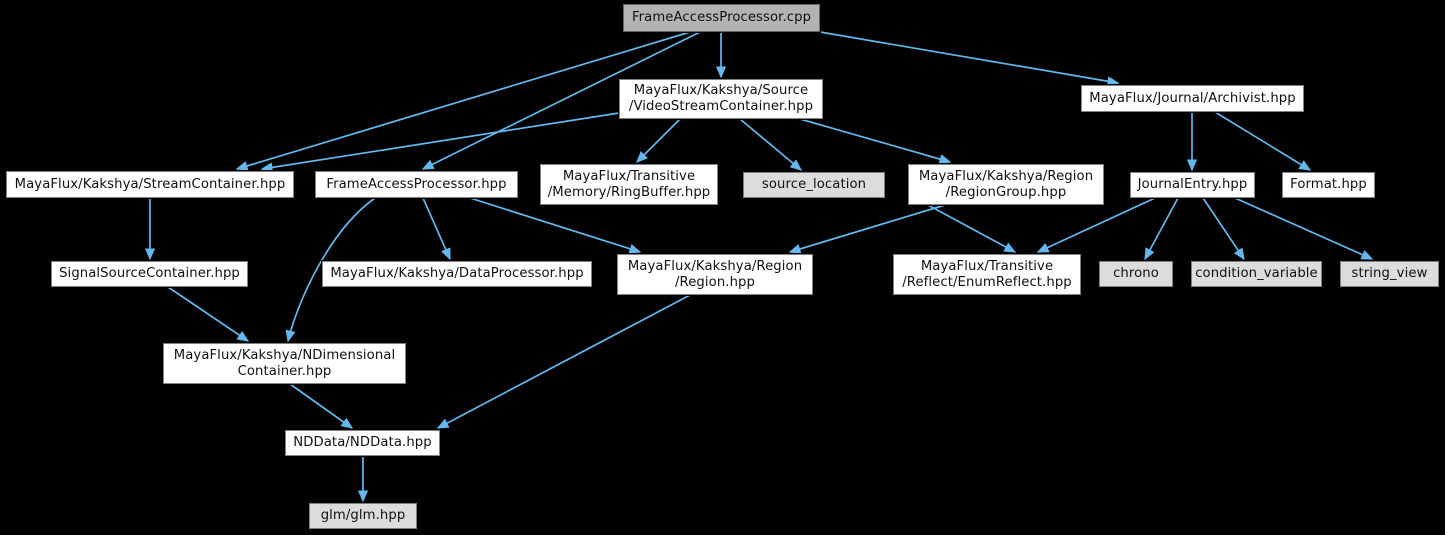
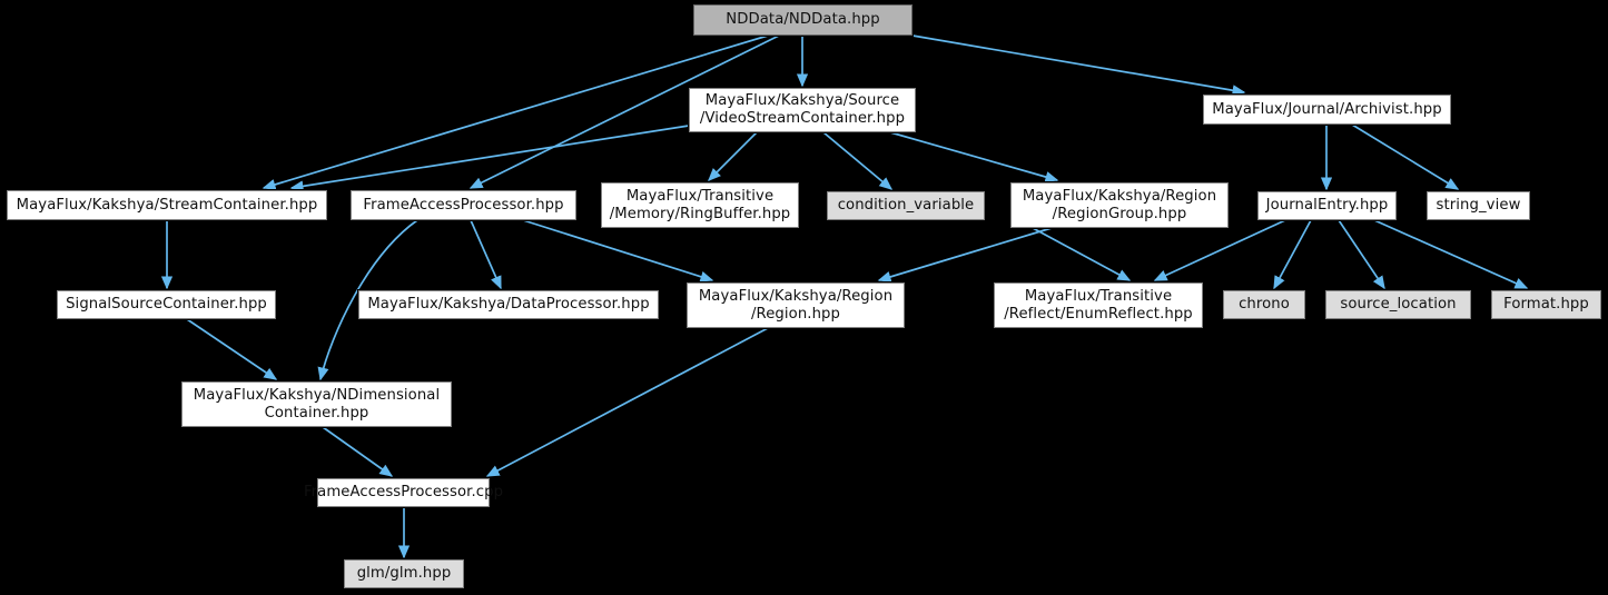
- FrameAccessProcessor.cpp
+ NDData/NDData.hpp
  MayaFlux/Kakshya/Source
  /VideoStreamContainer.hpp
  MayaFlux/Journal/Archivist.hpp
  MayaFlux/Kakshya/StreamContainer.hpp
  FrameAccessProcessor.hpp
  MayaFlux/Transitive
  /Memory/RingBuffer.hpp
- source_location
+ condition_variable
  MayaFlux/Kakshya/Region
  /RegionGroup.hpp
  JournalEntry.hpp
- Format.hpp
+ string_view
  SignalSourceContainer.hpp
  MayaFlux/Kakshya/DataProcessor.hpp
  MayaFlux/Kakshya/Region
  /Region.hpp
  MayaFlux/Transitive
  /Reflect/EnumReflect.hpp
  chrono
- condition_variable
+ source_location
- string_view
+ Format.hpp
  MayaFlux/Kakshya/NDimensional
  Container.hpp
- NDData/NDData.hpp
+ FrameAccessProcessor.cpp
  glm/glm.hpp
